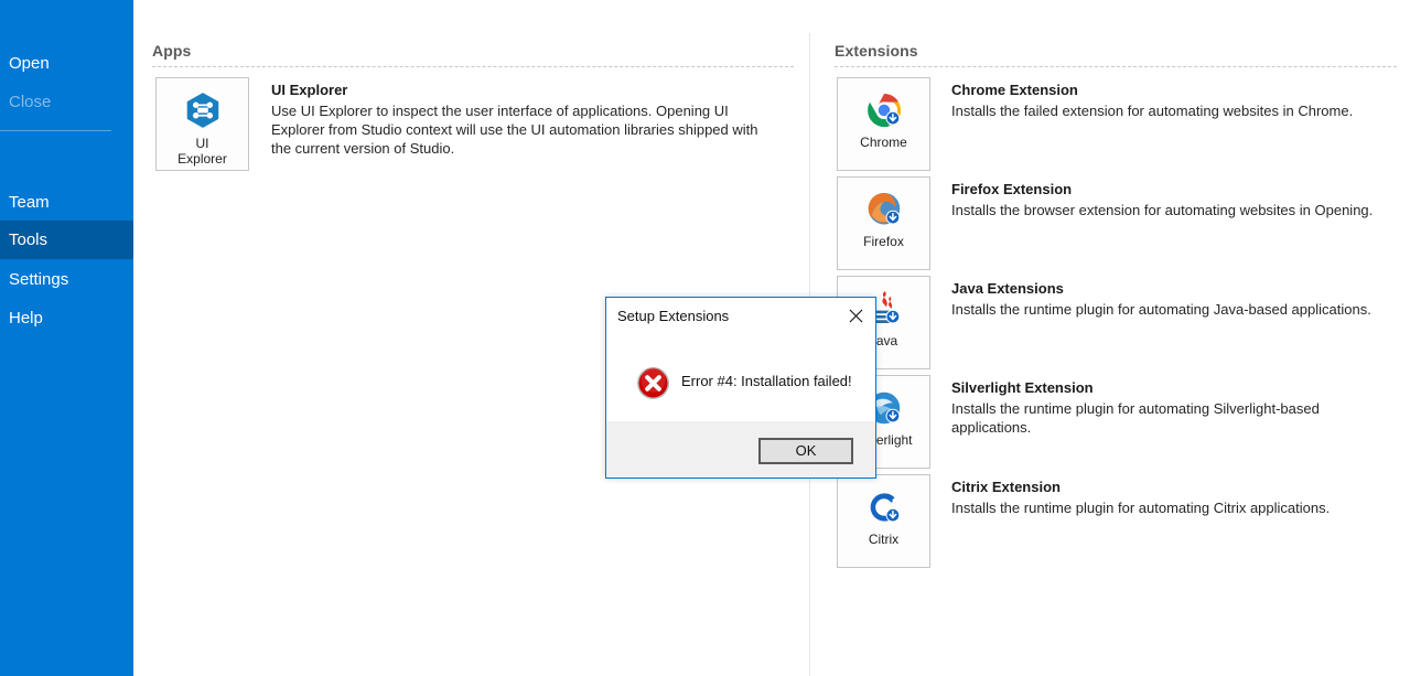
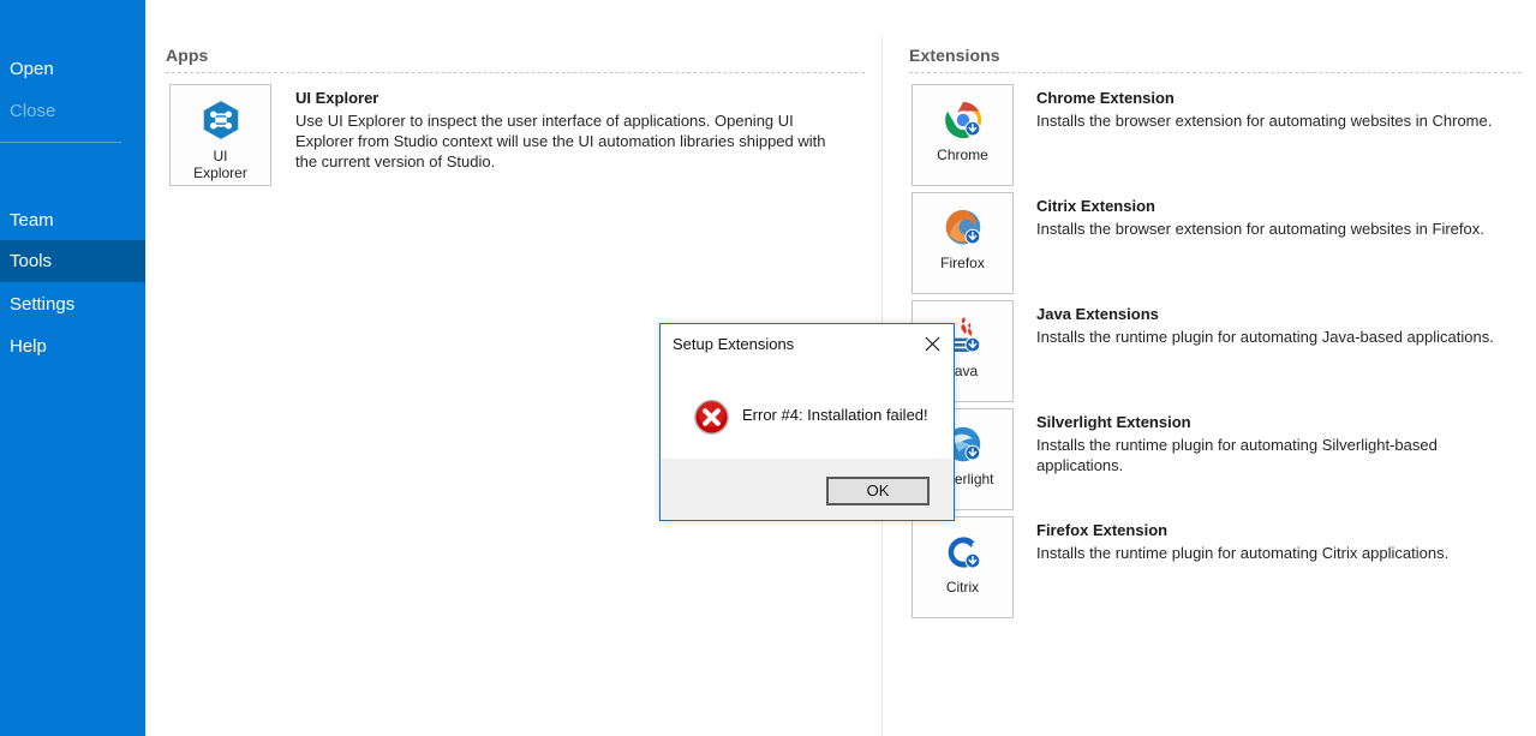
  Open
  Close
  Team
  Tools
  Settings
  Help
  Apps
  UI
  Explorer
  UI Explorer
  Use UI Explorer to inspect the user interface of applications. Opening UI Explorer from Studio context will use the UI automation libraries shipped with the current version of Studio.
  Extensions
  Chrome
  Chrome Extension
- Installs the failed extension for automating websites in Chrome.
+ Installs the browser extension for automating websites in Chrome.
  Firefox
- Firefox Extension
+ Citrix Extension
- Installs the browser extension for automating websites in Opening.
+ Installs the browser extension for automating websites in Firefox.
  ava
  Java Extensions
  Installs the runtime plugin for automating Java-based applications.
  Silverlight Extension
  Installs the runtime plugin for automating Silverlight-based applications.
  Citrix
- Citrix Extension
+ Firefox Extension
  Installs the runtime plugin for automating Citrix applications.
  Setup Extensions
  Error #4: Installation failed!
  OK
